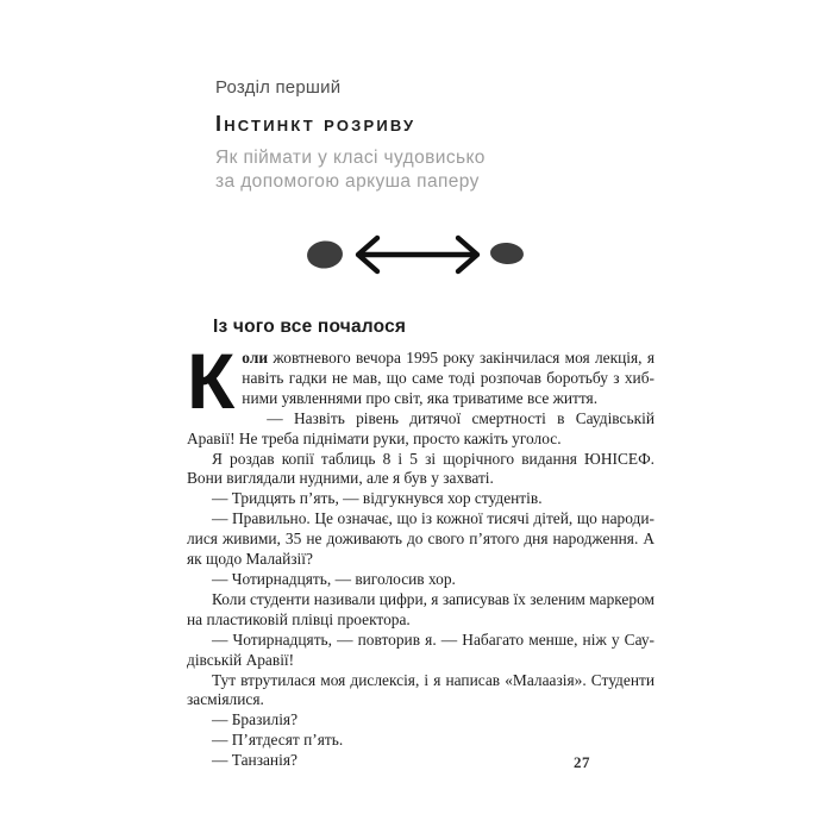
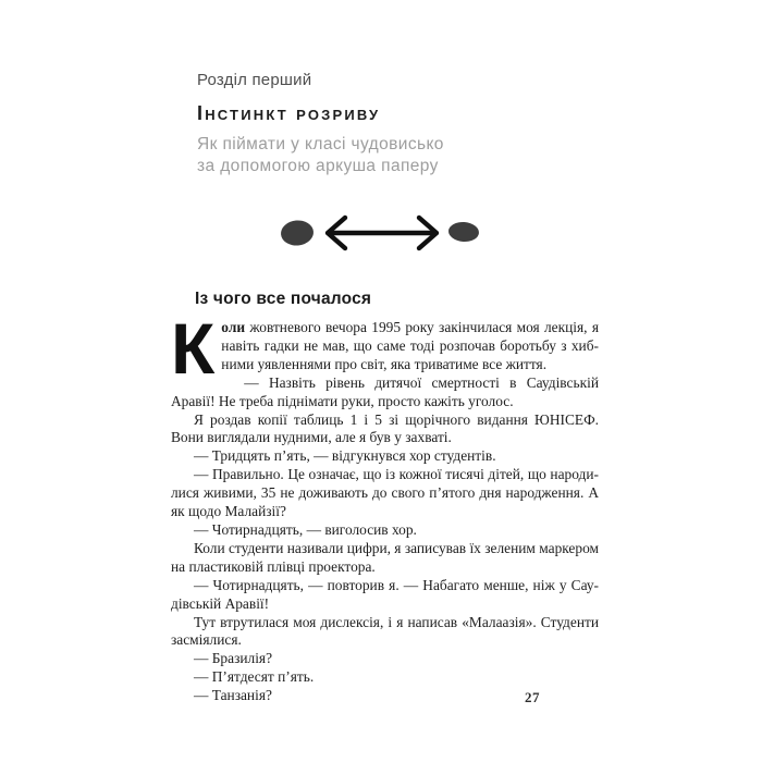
  Розділ перший
  Інстинкт розриву
  Як піймати у класі чудовисько
  за допомогою аркуша паперу
  Із чого все почалося
  К
  оли жовтневого вечора 1995 року закінчилася моя лекція, я навіть гадки не мав, що саме тоді розпочав боротьбу з хиб­ними уявленнями про світ, яка триватиме все життя.
  — Назвіть рівень дитячої смертності в Саудівській Аравії! Не треба піднімати руки, просто кажіть уголос.
- Я роздав копії таблиць 8 і 5 зі щорічного видання ЮНІСЕФ. Вони виглядали нудними, але я був у захваті.
+ Я роздав копії таблиць 1 і 5 зі щорічного видання ЮНІСЕФ. Вони виглядали нудними, але я був у захваті.
  — Тридцять п’ять, — відгукнувся хор студентів.
  — Правильно. Це означає, що із кожної тисячі дітей, що народи­лися живими, 35 не доживають до свого п’ятого дня народження. А як щодо Малайзії?
  — Чотирнадцять, — виголосив хор.
  Коли студенти називали цифри, я записував їх зеленим марке­ром на пластиковій плівці проектора.
  — Чотирнадцять, — повторив я. — Набагато менше, ніж у Сау­дівській Аравії!
  Тут втрутилася моя дислексія, і я написав «Малаазія». Студенти засміялися.
  — Бразилія?
  — П’ятдесят п’ять.
  — Танзанія?
  27
